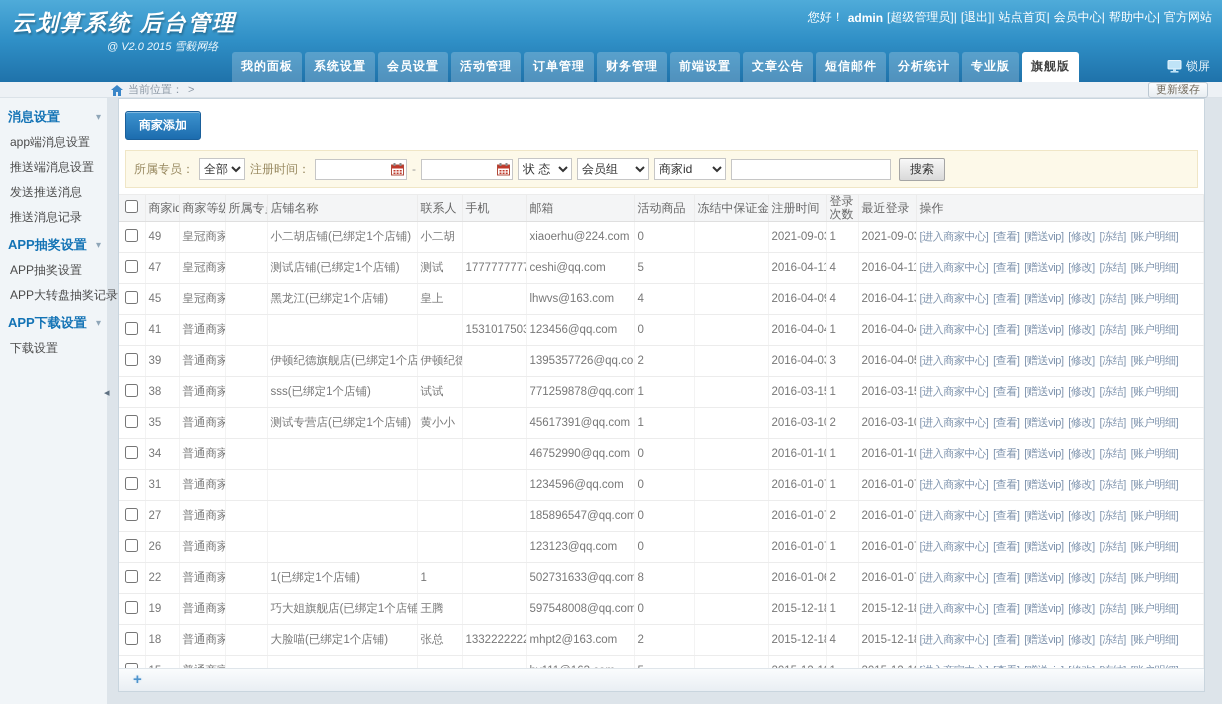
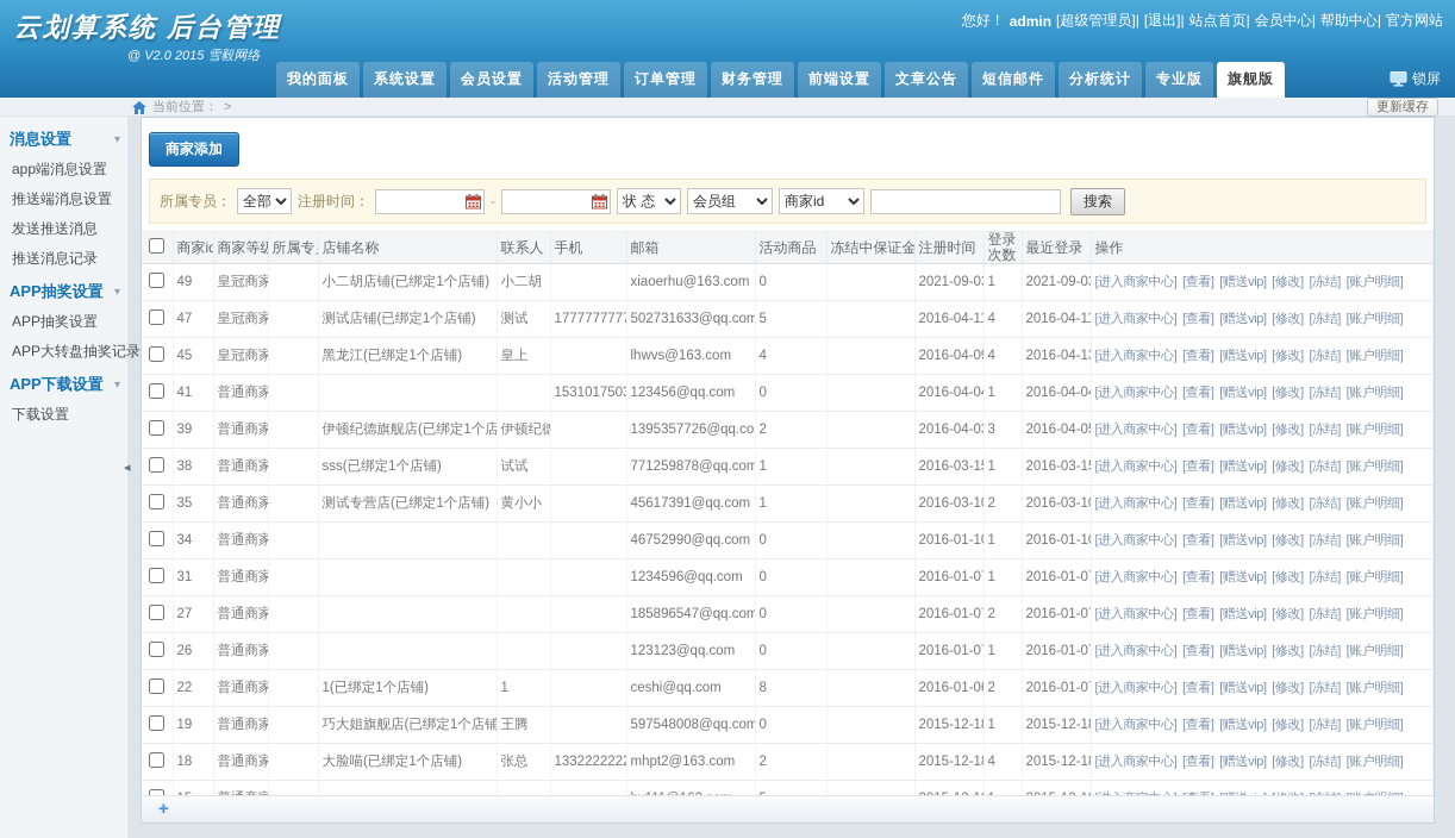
  云划算系统 后台管理
  @ V2.0 2015 雪毅网络
  您好！
  admin
  [超级管理员]|
  [退出]|
  站点首页|
  会员中心|
  帮助中心|
  官方网站
  我的面板
  系统设置
  会员设置
  活动管理
  订单管理
  财务管理
  前端设置
  文章公告
  短信邮件
  分析统计
  专业版
  旗舰版
  锁屏
  当前位置：
  >
  更新缓存
  消息设置
  ▾
  app端消息设置
  推送端消息设置
  发送推送消息
  推送消息记录
  APP抽奖设置
  ▾
  APP抽奖设置
  APP大转盘抽奖记录
  APP下载设置
  ▾
  下载设置
  ◂
  商家添加
  所属专员：
  全部
  注册时间：
  -
  状 态
  会员组
  商家id
  搜索
  	商家i	商家等	所属专	店铺名称	联系人	手机	邮箱	活动商品	冻结中保证金	注册时间	登录次数	最近登录	操作
- 	49	皇冠商家		小二胡店铺(已绑定1个店铺)	小二胡		xiaoerhu@224.com	0		2021-09-0	1	2021-09-0	[进入商家中心] [查看] [赠送vip] [修改] [冻结] [账户明细]
+ 	49	皇冠商家		小二胡店铺(已绑定1个店铺)	小二胡		xiaoerhu@163.com	0		2021-09-0	1	2021-09-0	[进入商家中心] [查看] [赠送vip] [修改] [冻结] [账户明细]
- 	47	皇冠商家		测试店铺(已绑定1个店铺)	测试	177777777	ceshi@qq.com	5		2016-04-1	4	2016-04-1	[进入商家中心] [查看] [赠送vip] [修改] [冻结] [账户明细]
+ 	47	皇冠商家		测试店铺(已绑定1个店铺)	测试	177777777	502731633@qq.com	5		2016-04-1	4	2016-04-1	[进入商家中心] [查看] [赠送vip] [修改] [冻结] [账户明细]
  	45	皇冠商家		黑龙江(已绑定1个店铺)	皇上		lhwvs@163.com	4		2016-04-0	4	2016-04-1	[进入商家中心] [查看] [赠送vip] [修改] [冻结] [账户明细]
  	41	普通商家				153101750	123456@qq.com	0		2016-04-0	1	2016-04-0	[进入商家中心] [查看] [赠送vip] [修改] [冻结] [账户明细]
  	39	普通商家		伊顿纪德旗舰店(已绑定1个店	伊顿纪德		1395357726@qq.co	2		2016-04-0	3	2016-04-0	[进入商家中心] [查看] [赠送vip] [修改] [冻结] [账户明细]
  	38	普通商家		sss(已绑定1个店铺)	试试		771259878@qq.com	1		2016-03-1	1	2016-03-1	[进入商家中心] [查看] [赠送vip] [修改] [冻结] [账户明细]
  	35	普通商家		测试专营店(已绑定1个店铺)	黄小小		45617391@qq.com	1		2016-03-1	2	2016-03-1	[进入商家中心] [查看] [赠送vip] [修改] [冻结] [账户明细]
  	34	普通商家					46752990@qq.com	0		2016-01-1	1	2016-01-1	[进入商家中心] [查看] [赠送vip] [修改] [冻结] [账户明细]
  	31	普通商家					1234596@qq.com	0		2016-01-0	1	2016-01-0	[进入商家中心] [查看] [赠送vip] [修改] [冻结] [账户明细]
  	27	普通商家					185896547@qq.com	0		2016-01-0	2	2016-01-0	[进入商家中心] [查看] [赠送vip] [修改] [冻结] [账户明细]
  	26	普通商家					123123@qq.com	0		2016-01-0	1	2016-01-0	[进入商家中心] [查看] [赠送vip] [修改] [冻结] [账户明细]
- 	22	普通商家		1(已绑定1个店铺)	1		502731633@qq.com	8		2016-01-0	2	2016-01-0	[进入商家中心] [查看] [赠送vip] [修改] [冻结] [账户明细]
+ 	22	普通商家		1(已绑定1个店铺)	1		ceshi@qq.com	8		2016-01-0	2	2016-01-0	[进入商家中心] [查看] [赠送vip] [修改] [冻结] [账户明细]
  	19	普通商家		巧大姐旗舰店(已绑定1个店铺	王腾		597548008@qq.com	0		2015-12-1	1	2015-12-1	[进入商家中心] [查看] [赠送vip] [修改] [冻结] [账户明细]
  	18	普通商家		大脸喵(已绑定1个店铺)	张总	133222222	mhpt2@163.com	2		2015-12-1	4	2015-12-1	[进入商家中心] [查看] [赠送vip] [修改] [冻结] [账户明细]
  +
